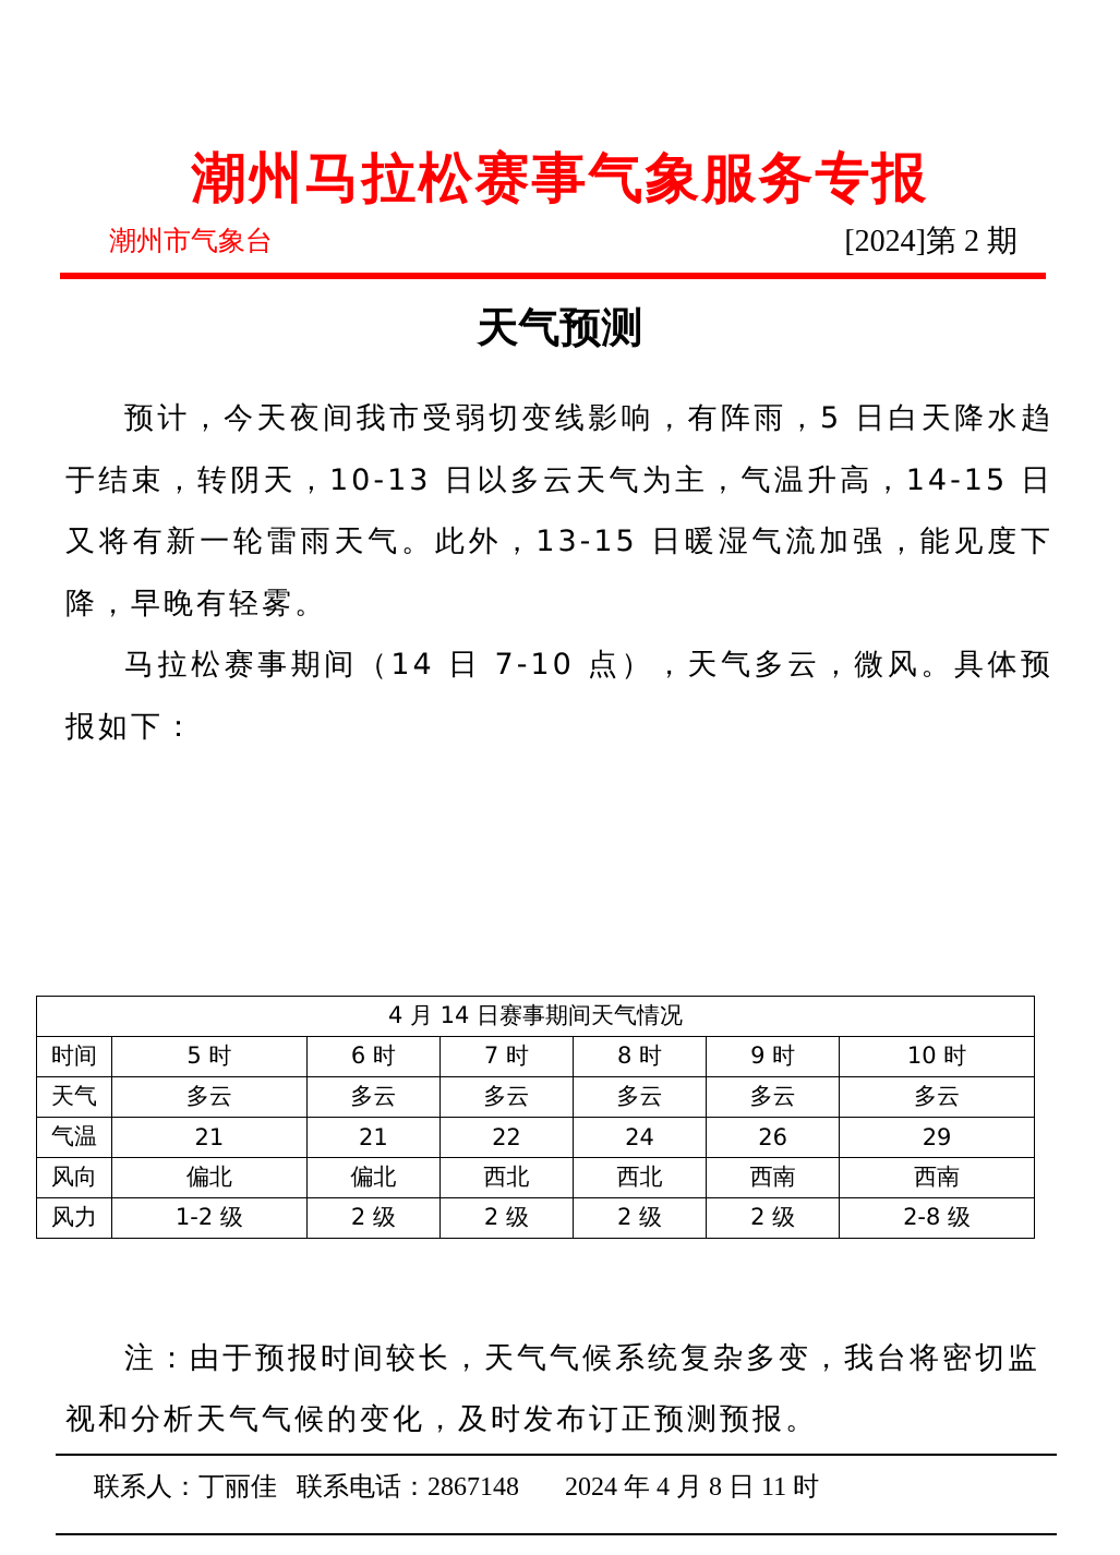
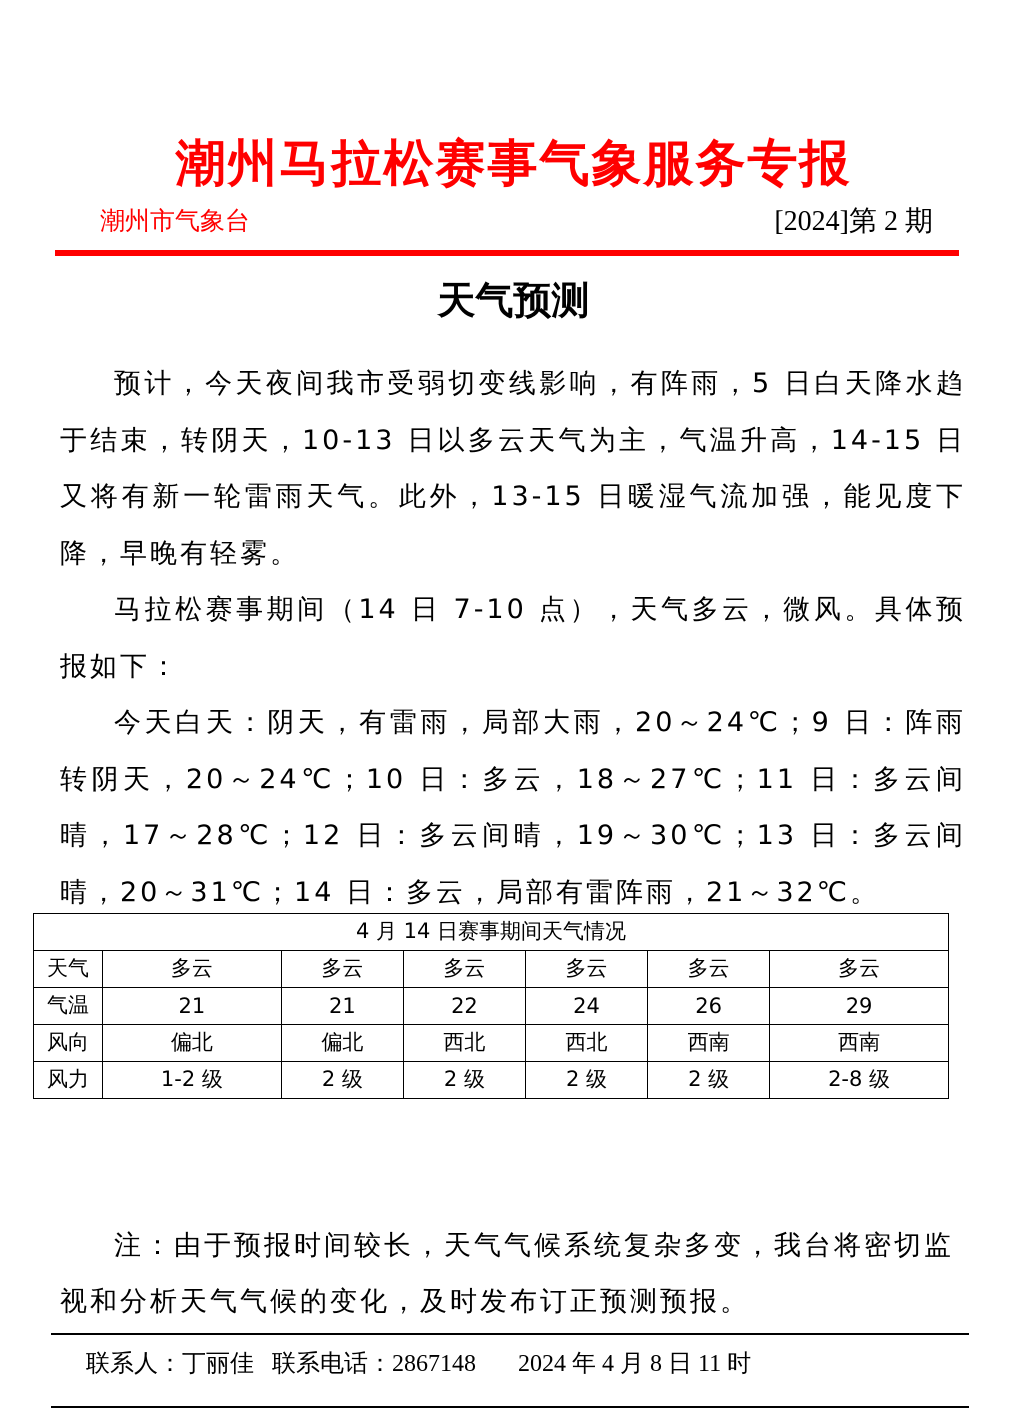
  潮州马拉松赛事气象服务专报
  潮州市气象台
  [2024]第 2 期
  天气预测
  预计，今天夜间我市受弱切变线影响，有阵雨，5 日白天降水趋于结束，转阴天，10-13 日以多云天气为主，气温升高，14-15 日又将有新一轮雷雨天气。此外，13-15 日暖湿气流加强，能见度下降，早晚有轻雾。
  马拉松赛事期间（14 日 7-10 点），天气多云，微风。具体预报如下：
+ 今天白天：阴天，有雷雨，局部大雨，20～24℃；9 日：阵雨转阴天，20～24℃；10 日：多云，18～27℃；11 日：多云间晴，17～28℃；12 日：多云间晴，19～30℃；13 日：多云间晴，20～31℃；14 日：多云，局部有雷阵雨，21～32℃。
  4 月 14 日赛事期间天气情况
- 时间	5 时	6 时	7 时	8 时	9 时	10 时
  天气	多云	多云	多云	多云	多云	多云
  气温	21	21	22	24	26	29
  风向	偏北	偏北	西北	西北	西南	西南
  风力	1-2 级	2 级	2 级	2 级	2 级	2-8 级
  注：由于预报时间较长，天气气候系统复杂多变，我台将密切监视和分析天气气候的变化，及时发布订正预测预报。
  联系人：丁丽佳 联系电话：2867148 2024 年 4 月 8 日 11 时
